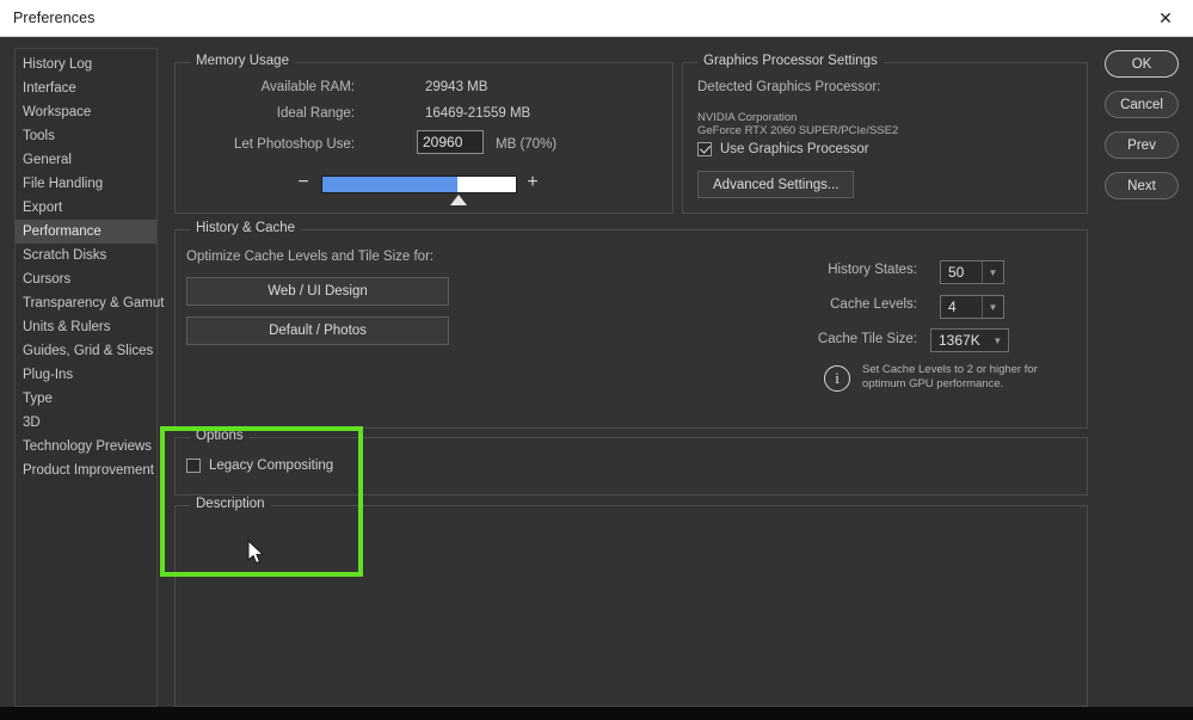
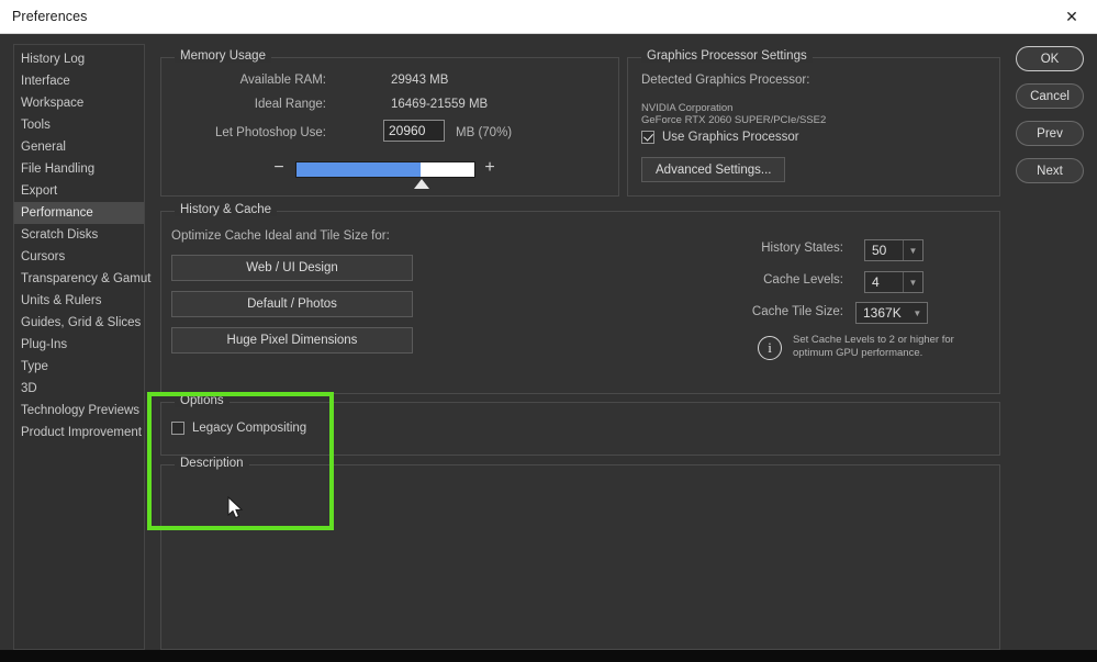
  Preferences
  ✕
  History Log
  Interface
  Workspace
  Tools
  General
  File Handling
  Export
  Performance
  Scratch Disks
  Cursors
  Transparency & Gamut
  Units & Rulers
  Guides, Grid & Slices
  Plug-Ins
  Type
  3D
  Technology Previews
  Product Improvement
  Memory Usage
  Available RAM:
  29943 MB
  Ideal Range:
  16469-21559 MB
  Let Photoshop Use:
  20960
  MB (70%)
  −
  +
  Graphics Processor Settings
  Detected Graphics Processor:
  NVIDIA Corporation
  GeForce RTX 2060 SUPER/PCIe/SSE2
  Use Graphics Processor
  Advanced Settings...
  History & Cache
- Optimize Cache Levels and Tile Size for:
+ Optimize Cache Ideal and Tile Size for:
  Web / UI Design
  Default / Photos
+ Huge Pixel Dimensions
  History States:
  50
  ▼
  Cache Levels:
  4
  ▼
  Cache Tile Size:
  1367K
  ▼
  i
  Set Cache Levels to 2 or higher for
  optimum GPU performance.
  Options
  Legacy Compositing
  Description
  OK
  Cancel
  Prev
  Next
